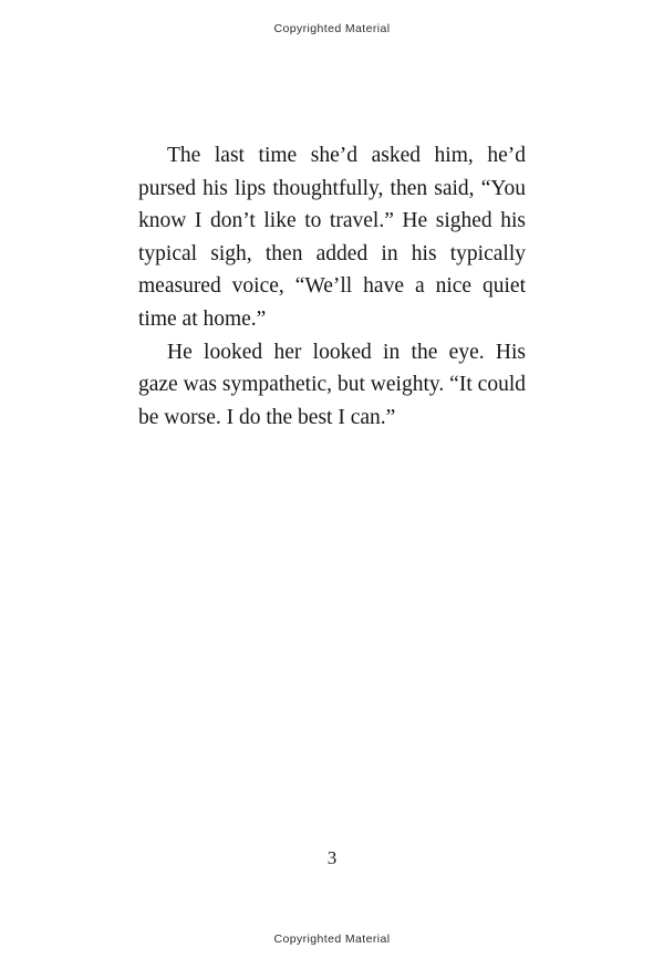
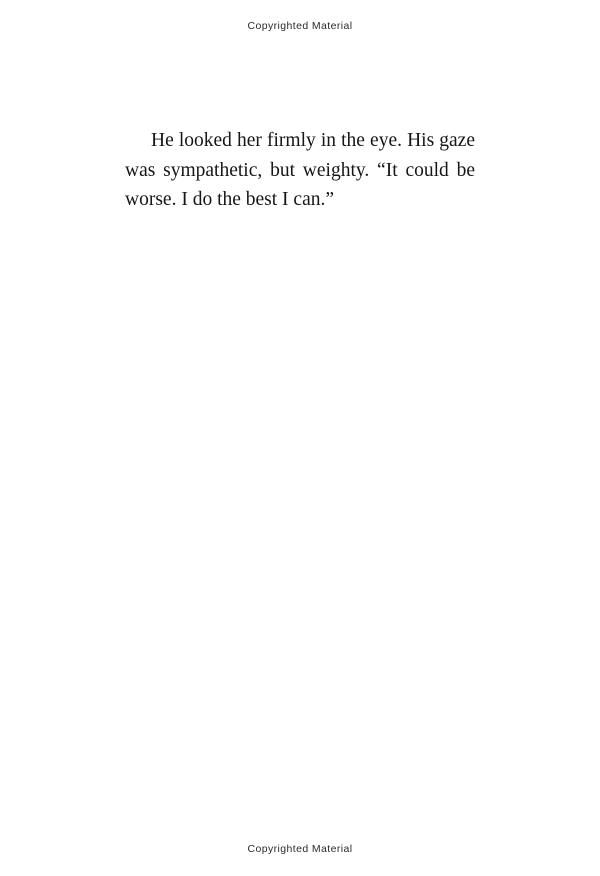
  Copyrighted Material
- The last time she’d asked him, he’d pursed his lips thoughtfully, then said, “You know I don’t like to travel.” He sighed his typical sigh, then added in his typically measured voice, “We’ll have a nice quiet time at home.”
- He looked her looked in the eye. His gaze was sympathetic, but weighty. “It could be worse. I do the best I can.”
+ He looked her firmly in the eye. His gaze was sympathetic, but weighty. “It could be worse. I do the best I can.”
- 3
  Copyrighted Material
